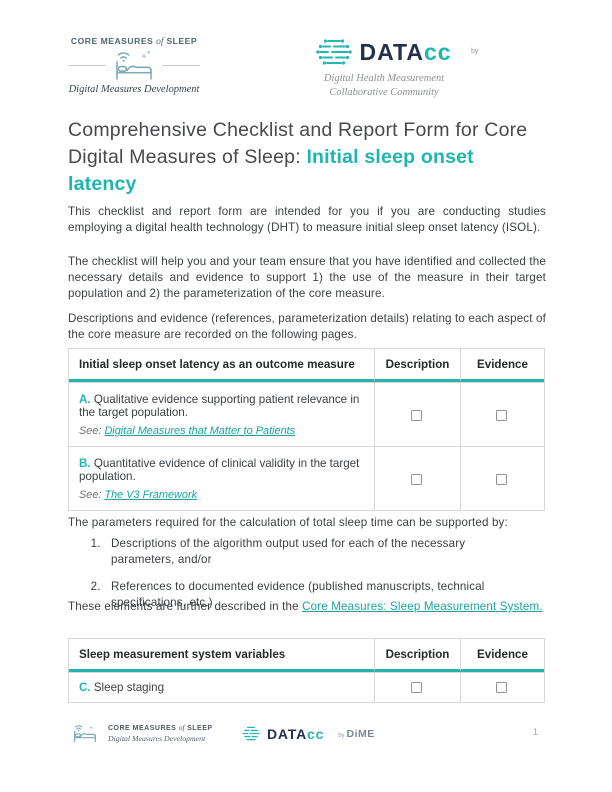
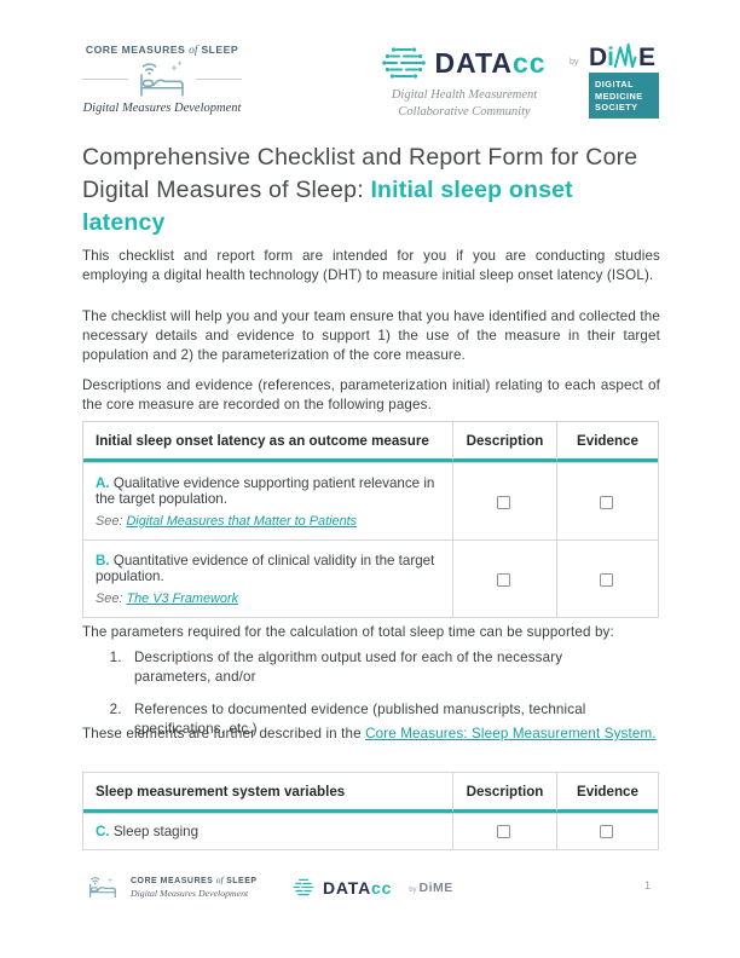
  CORE MEASURES of SLEEP
  Digital Measures Development
  DATAcc
  Digital Health Measurement
  Collaborative Community
+ D
+ i
+ E
+ DIGITAL
+ MEDICINE
+ SOCIETY
  Comprehensive Checklist and Report Form for Core Digital Measures of Sleep: Initial sleep onset latency
  This checklist and report form are intended for you if you are conducting studies employing a digital health technology (DHT) to measure initial sleep onset latency (ISOL).
  The checklist will help you and your team ensure that you have identified and collected the necessary details and evidence to support 1) the use of the measure in their target population and 2) the parameterization of the core measure.
- Descriptions and evidence (references, parameterization details) relating to each aspect of the core measure are recorded on the following pages.
+ Descriptions and evidence (references, parameterization initial) relating to each aspect of the core measure are recorded on the following pages.
  Initial sleep onset latency as an outcome measure
  Description
  Evidence
  A. Qualitative evidence supporting patient relevance in the target population.
  See: Digital Measures that Matter to Patients
  B. Quantitative evidence of clinical validity in the target population.
  See: The V3 Framework
  The parameters required for the calculation of total sleep time can be supported by:
  Descriptions of the algorithm output used for each of the necessary parameters, and/or
  References to documented evidence (published manuscripts, technical specifications, etc.)
  These elements are further described in the Core Measures: Sleep Measurement System.
  Sleep measurement system variables
  Description
  Evidence
  C. Sleep staging
  Digital Measures Development
  DATAcc
  DiME
  1
